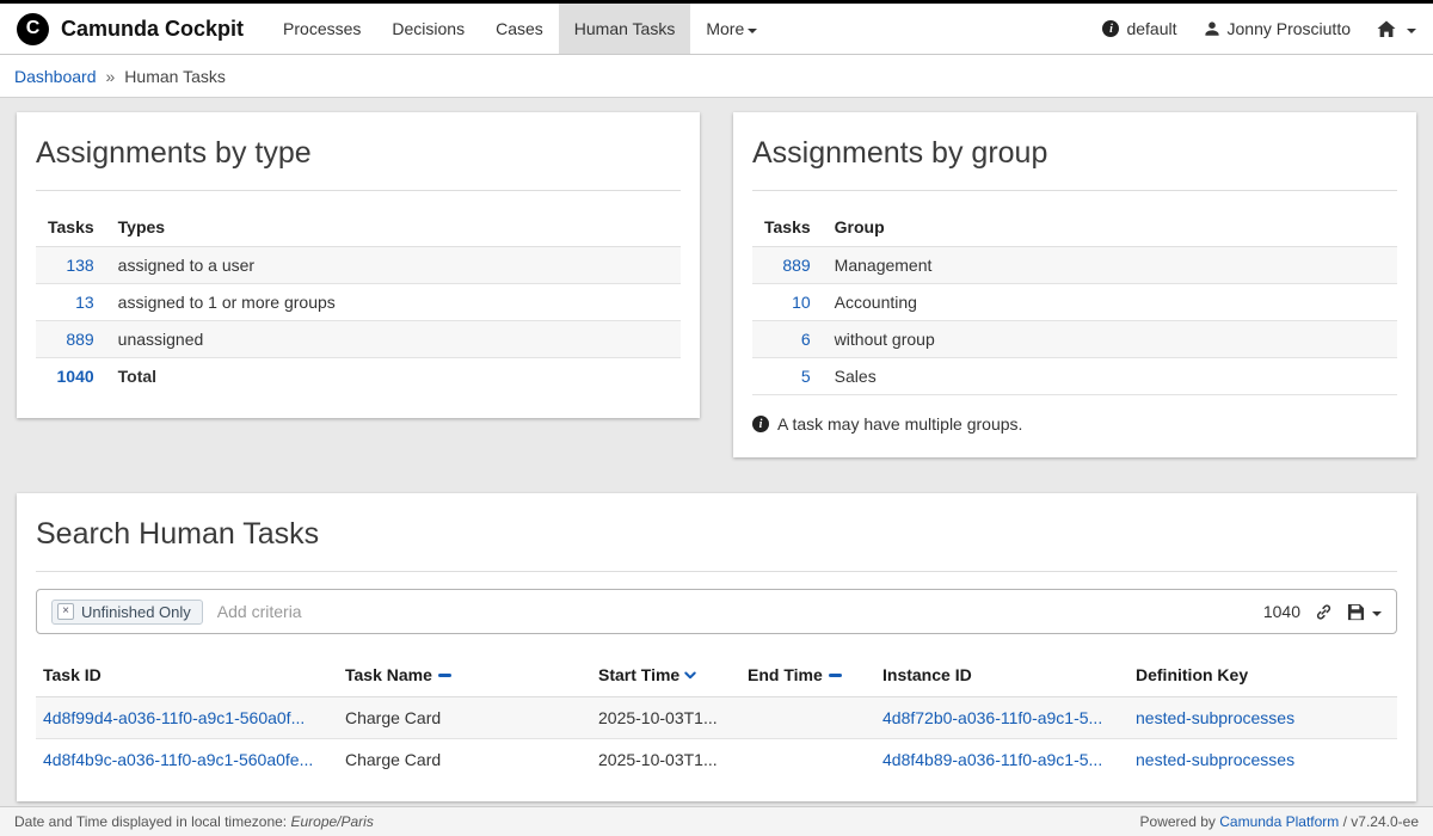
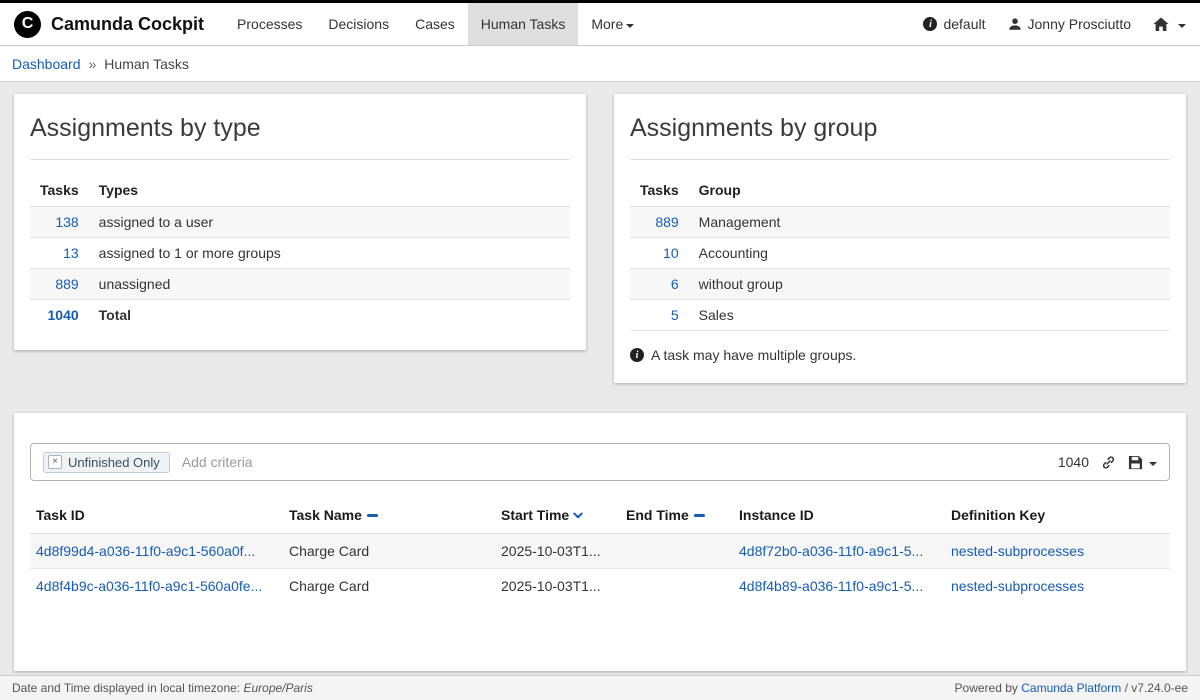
  C
  Camunda Cockpit
  Processes
  Decisions
  Cases
  Human Tasks
  More
  i
  default
  Jonny Prosciutto
  Dashboard
  »
  Human Tasks
  Assignments by type
  Tasks	Types
  138	assigned to a user
  13	assigned to 1 or more groups
  889	unassigned
  1040	Total
  Assignments by group
  Tasks	Group
  889	Management
  10	Accounting
  6	without group
  5	Sales
  i
  A task may have multiple groups.
- Search Human Tasks
  ×
  Unfinished Only
  Add criteria
  1040
  Task ID	Task Name	Start Time	End Time	Instance ID	Definition Key
  4d8f99d4-a036-11f0-a9c1-560a0f...	Charge Card	2025-10-03T1...		4d8f72b0-a036-11f0-a9c1-5...	nested-subprocesses
  4d8f4b9c-a036-11f0-a9c1-560a0fe...	Charge Card	2025-10-03T1...		4d8f4b89-a036-11f0-a9c1-5...	nested-subprocesses
  Date and Time displayed in local timezone: Europe/Paris
  Powered by Camunda Platform / v7.24.0-ee
